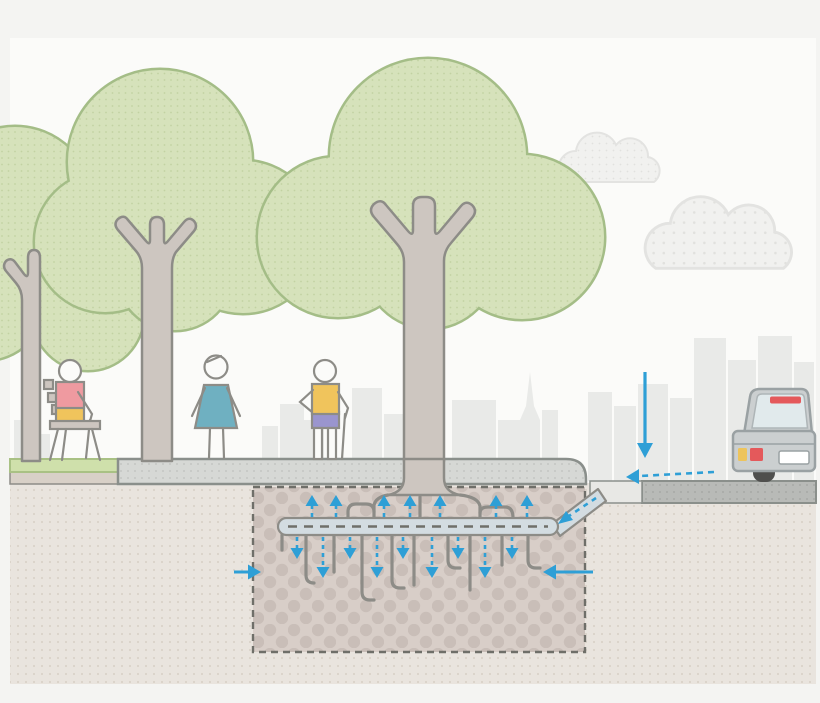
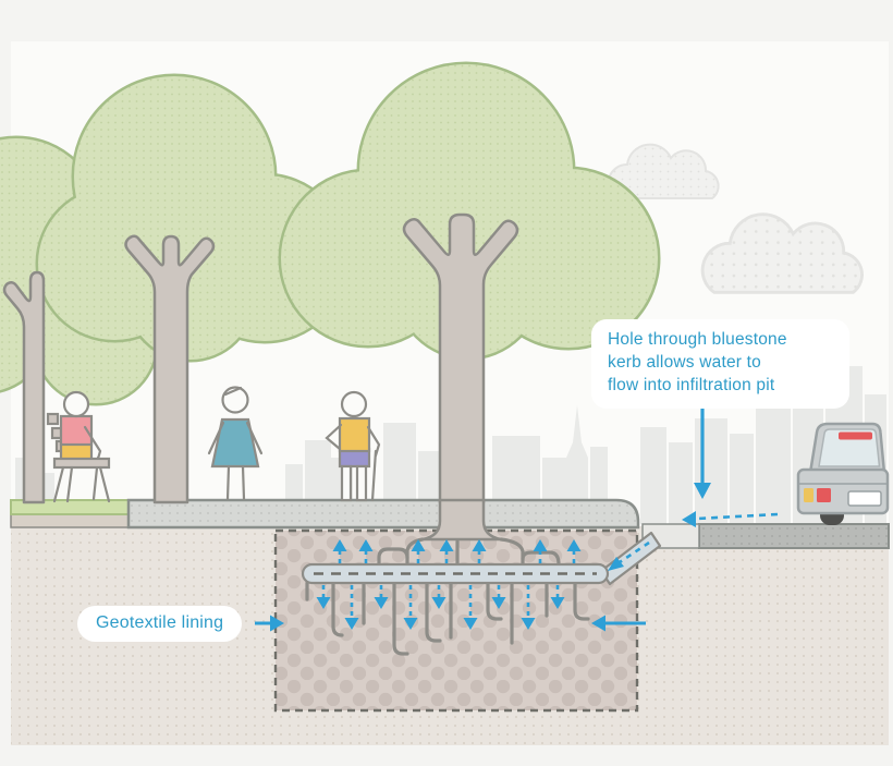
+ Hole through bluestone
+ kerb allows water to
+ flow into infiltration pit
+ Geotextile lining
